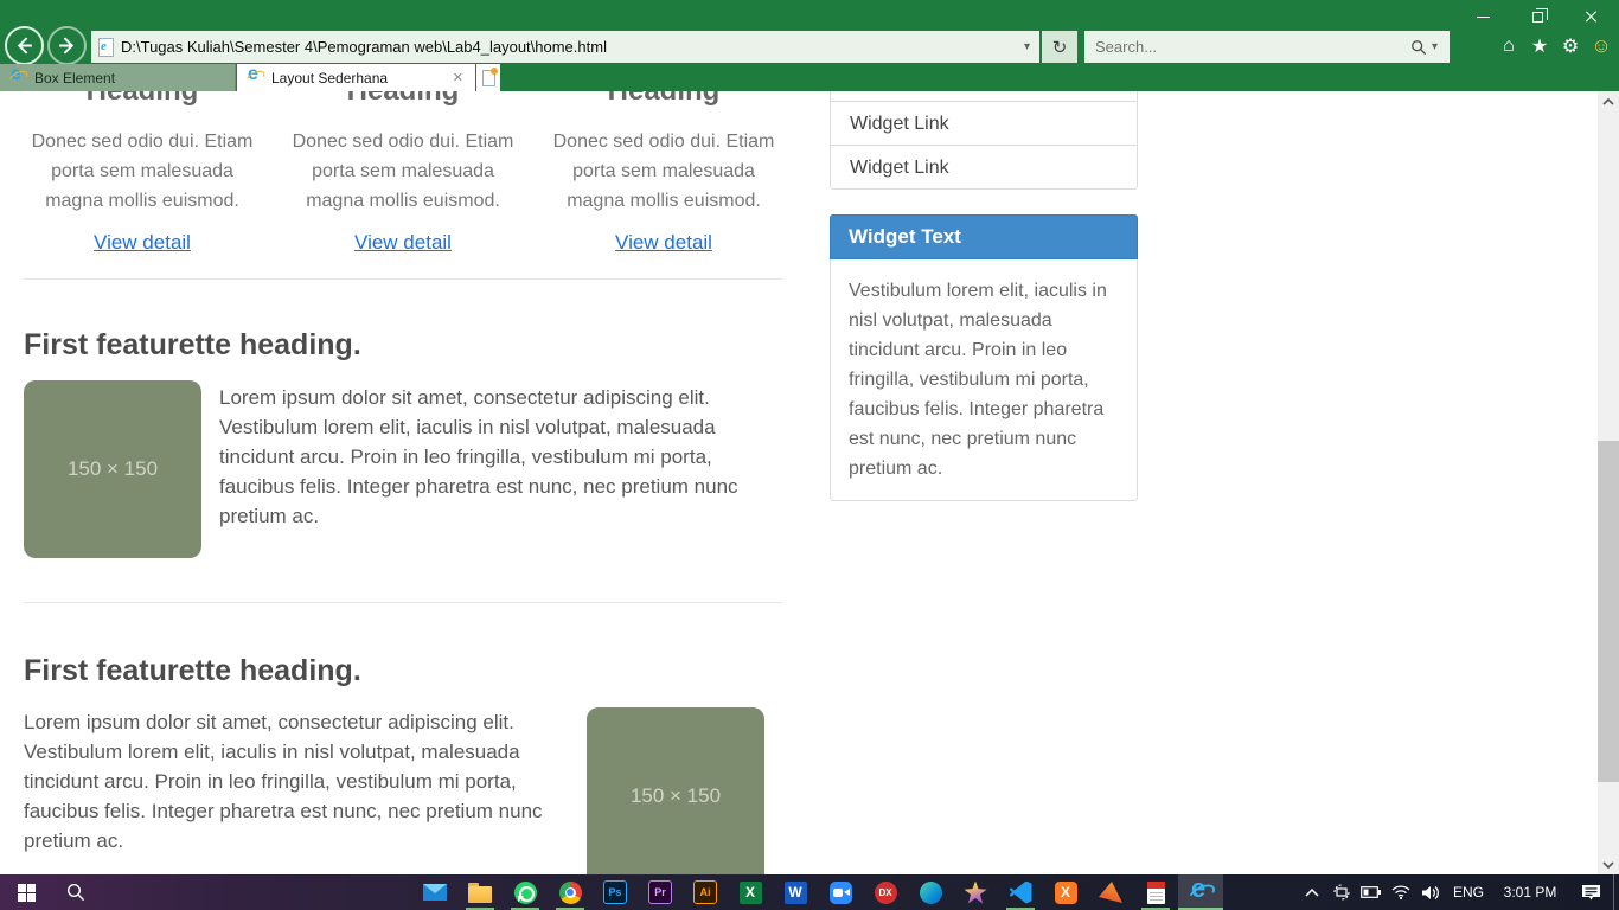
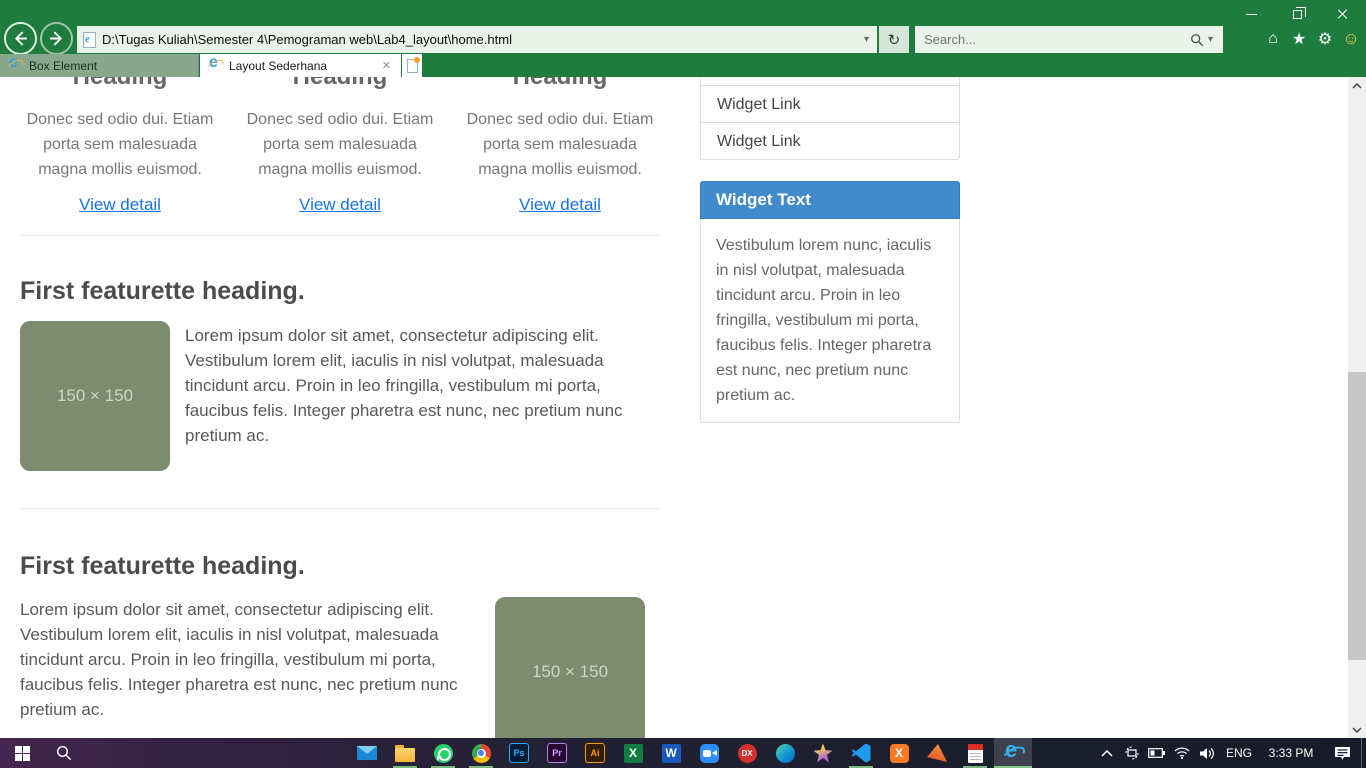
  D:\Tugas Kuliah\Semester 4\Pemograman web\Lab4_layout\home.html
  ▾
  ↻
  Search...
  ▾
  ⌂
  ★
  ⚙
  ☺
  Box Element
  Layout Sederhana
  ✕
  Heading
  Donec sed odio dui. Etiam porta sem malesuada magna mollis euismod.
  View detail
  Heading
  Donec sed odio dui. Etiam porta sem malesuada magna mollis euismod.
  View detail
  Heading
  Donec sed odio dui. Etiam porta sem malesuada magna mollis euismod.
  View detail
  First featurette heading.
  150 × 150
  Lorem ipsum dolor sit amet, consectetur adipiscing elit. Vestibulum lorem elit, iaculis in nisl volutpat, malesuada tincidunt arcu. Proin in leo fringilla, vestibulum mi porta, faucibus felis. Integer pharetra est nunc, nec pretium nunc pretium ac.
  First featurette heading.
  Lorem ipsum dolor sit amet, consectetur adipiscing elit. Vestibulum lorem elit, iaculis in nisl volutpat, malesuada tincidunt arcu. Proin in leo fringilla, vestibulum mi porta, faucibus felis. Integer pharetra est nunc, nec pretium nunc pretium ac.
  150 × 150
  Widget Link
  Widget Link
  Widget Text
- Vestibulum lorem elit, iaculis in nisl volutpat, malesuada tincidunt arcu. Proin in leo fringilla, vestibulum mi porta, faucibus felis. Integer pharetra est nunc, nec pretium nunc pretium ac.
+ Vestibulum lorem nunc, iaculis in nisl volutpat, malesuada tincidunt arcu. Proin in leo fringilla, vestibulum mi porta, faucibus felis. Integer pharetra est nunc, nec pretium nunc pretium ac.
  Ps
  Pr
  Ai
  X
  W
  DX
  X
  ENG
- 3:01 PM
+ 3:33 PM
